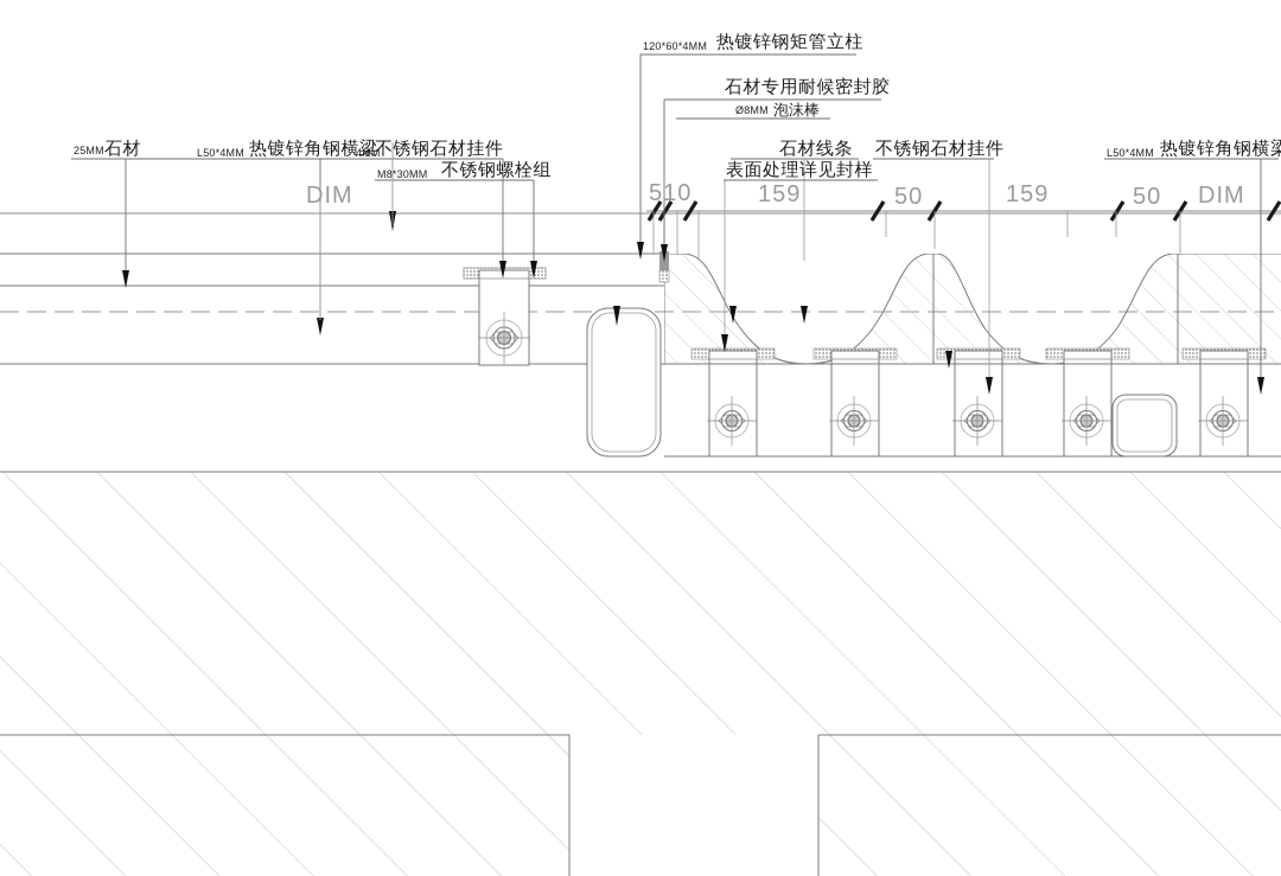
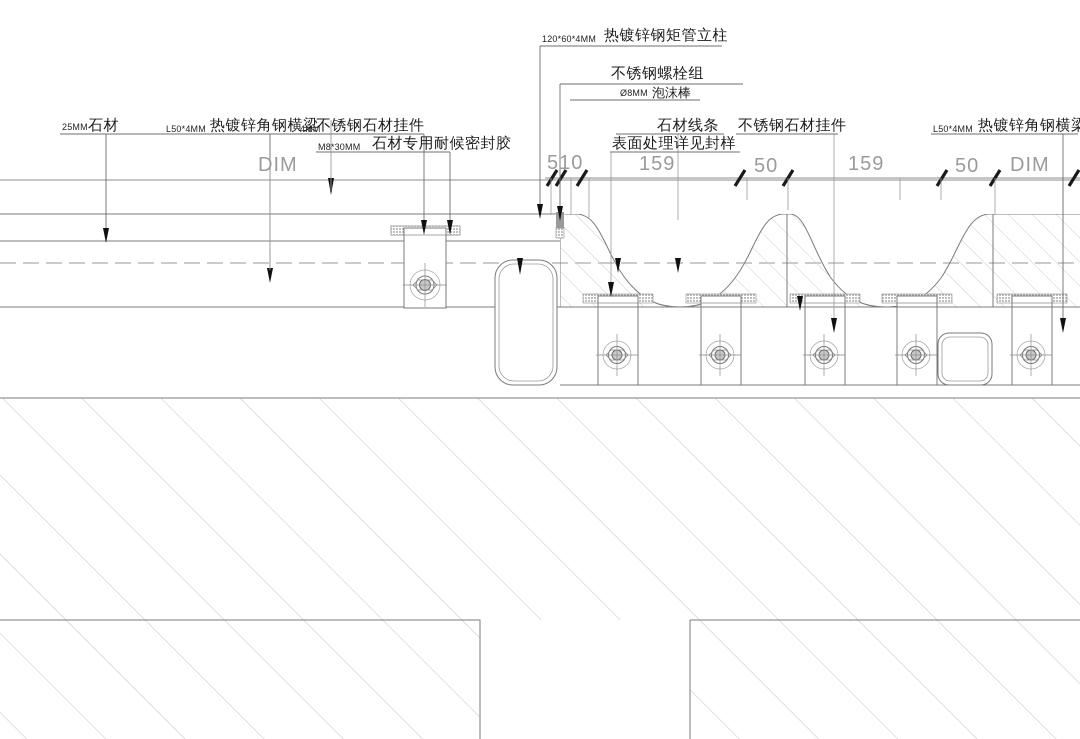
  25MM
  石材
  L50*4MM
  热镀锌角钢横梁
  4MM
  不锈钢石材挂件
  M8*30MM
- 不锈钢螺栓组
+ 石材专用耐候密封胶
  120*60*4MM
  热镀锌钢矩管立柱
- 石材专用耐候密封胶
+ 不锈钢螺栓组
  Ø8MM
  泡沫棒
  石材线条
  不锈钢石材挂件
  表面处理详见封样
  L50*4MM
  热镀锌角钢横梁
  DIM
  510
  159
  50
  159
  50
  DIM
